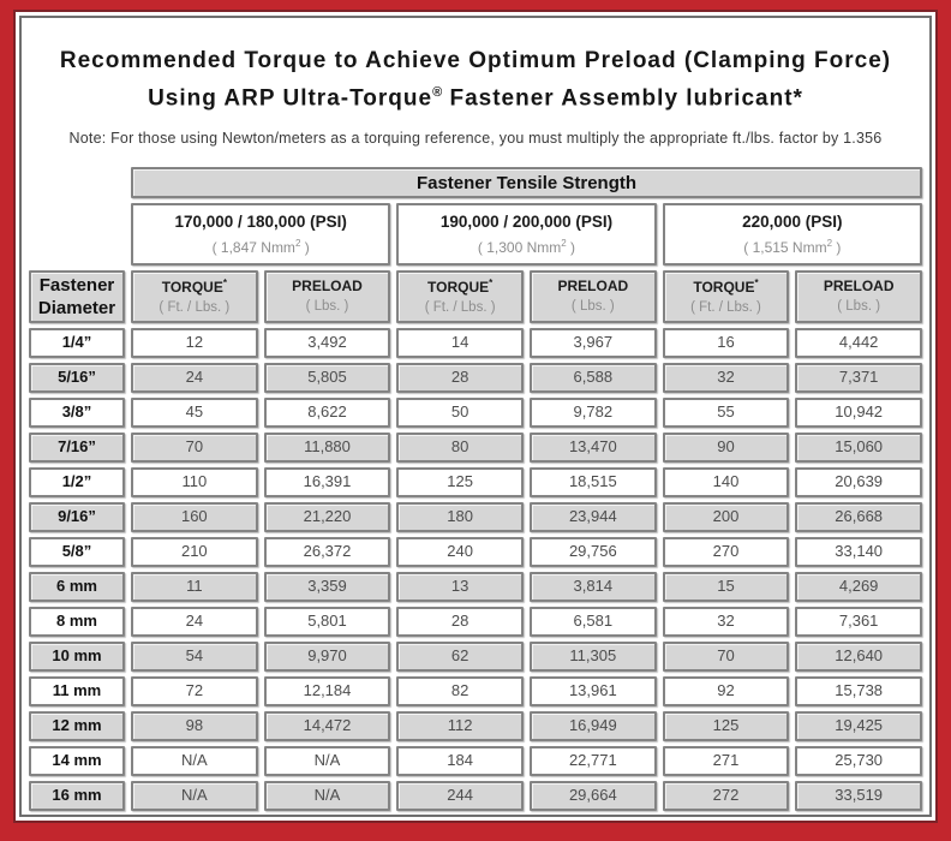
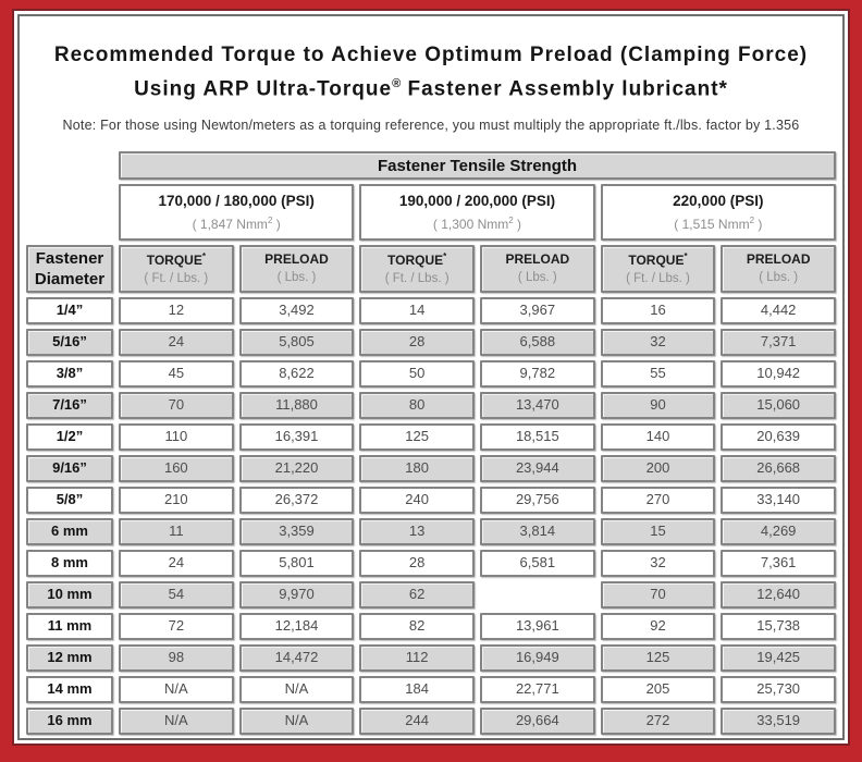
  Recommended Torque to Achieve Optimum Preload (Clamping Force)
  Using ARP Ultra-Torque® Fastener Assembly lubricant*
  Note: For those using Newton/meters as a torquing reference, you must multiply the appropriate ft./lbs. factor by 1.356
  Fastener Tensile Strength
  170,000 / 180,000 (PSI)
  ( 1,847 Nmm2 )
  190,000 / 200,000 (PSI)
  ( 1,300 Nmm2 )
  220,000 (PSI)
  ( 1,515 Nmm2 )
  Fastener
  Diameter
  TORQUE*
  ( Ft. / Lbs. )
  PRELOAD
  ( Lbs. )
  TORQUE*
  ( Ft. / Lbs. )
  PRELOAD
  ( Lbs. )
  TORQUE*
  ( Ft. / Lbs. )
  PRELOAD
  ( Lbs. )
  1/4”
  12
  3,492
  14
  3,967
  16
  4,442
  5/16”
  24
  5,805
  28
  6,588
  32
  7,371
  3/8”
  45
  8,622
  50
  9,782
  55
  10,942
  7/16”
  70
  11,880
  80
  13,470
  90
  15,060
  1/2”
  110
  16,391
  125
  18,515
  140
  20,639
  9/16”
  160
  21,220
  180
  23,944
  200
  26,668
  5/8”
  210
  26,372
  240
  29,756
  270
  33,140
  6 mm
  11
  3,359
  13
  3,814
  15
  4,269
  8 mm
  24
  5,801
  28
  6,581
  32
  7,361
  10 mm
  54
  9,970
  62
- 11,305
  70
  12,640
  11 mm
  72
  12,184
  82
  13,961
  92
  15,738
  12 mm
  98
  14,472
  112
  16,949
  125
  19,425
  14 mm
  N/A
  N/A
  184
  22,771
- 271
+ 205
  25,730
  16 mm
  N/A
  N/A
  244
  29,664
  272
  33,519
